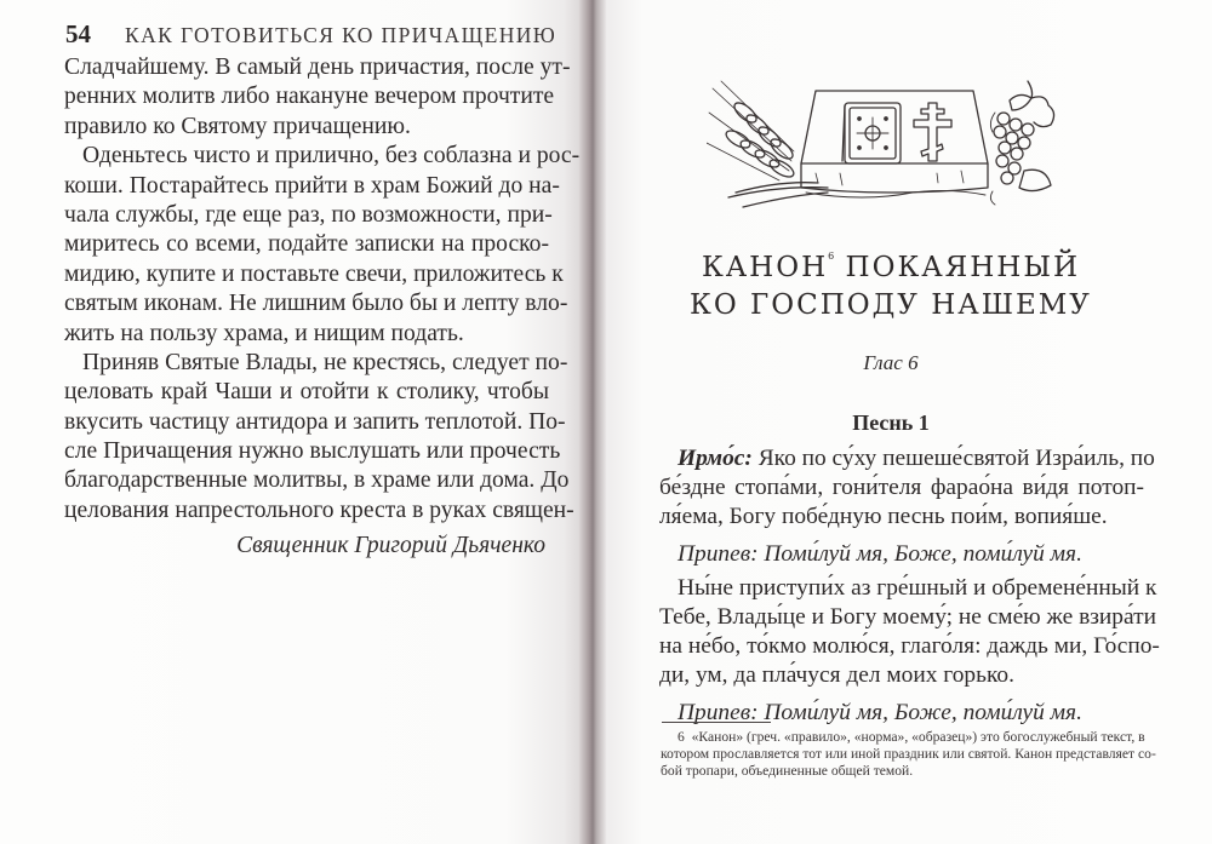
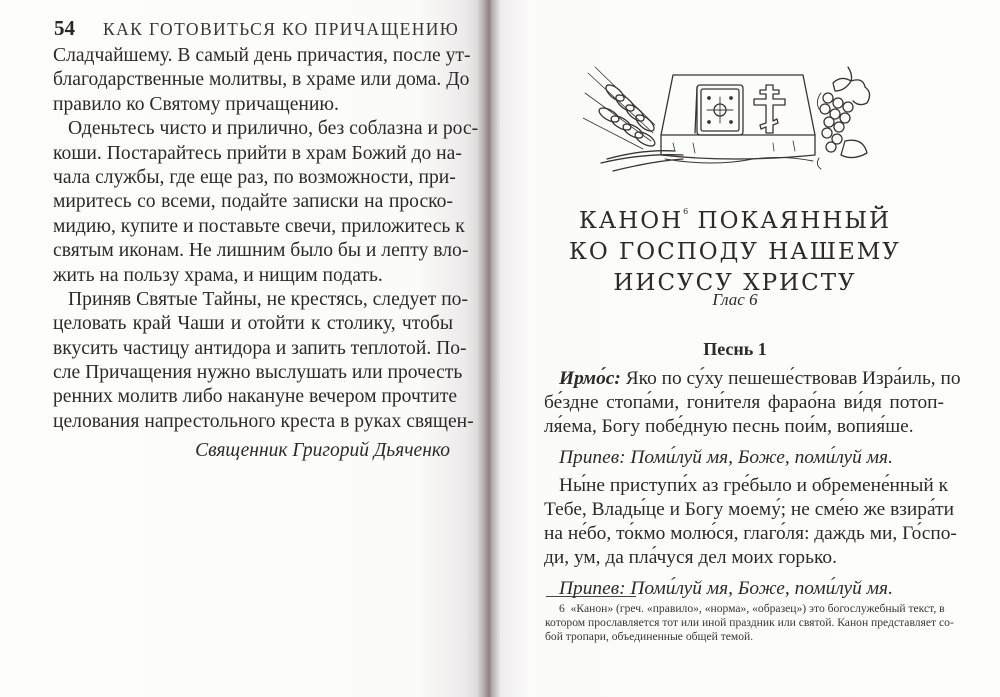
  54
  КАК ГОТОВИТЬСЯ КО ПРИЧАЩЕНИЮ
  Сладчайшему. В самый день причастия, после ут-
- ренних молитв либо накануне вечером прочтите
+ благодарственные молитвы, в храме или дома. До
  правило ко Святому причащению.
  Оденьтесь чисто и прилично, без соблазна и рос-
  коши. Постарайтесь прийти в храм Божий до на-
  чала службы, где еще раз, по возможности, при-
  миритесь со всеми, подайте записки на проско-
  мидию, купите и поставьте свечи, приложитесь к
  святым иконам. Не лишним было бы и лепту вло-
  жить на пользу храма, и нищим подать.
- Приняв Святые Влады, не крестясь, следует по-
+ Приняв Святые Тайны, не крестясь, следует по-
  целовать край Чаши и отойти к столику, чтобы
  вкусить частицу антидора и запить теплотой. По-
  сле Причащения нужно выслушать или прочесть
- благодарственные молитвы, в храме или дома. До
+ ренних молитв либо накануне вечером прочтите
  целования напрестольного креста в руках священ-
  Священник Григорий Дьяченко
  КАНОН6 ПОКАЯННЫЙ
  КО ГОСПОДУ НАШЕМУ
+ ИИСУСУ ХРИСТУ
  Глас 6
  Песнь 1
- Ирмо́с: Яко по су́ху пешеше́святой Изра́иль, по
+ Ирмо́с: Яко по су́ху пешеше́ствовав Изра́иль, по
  бе́здне стопа́ми, гони́теля фарао́на ви́дя потоп-
  ля́ема, Богу побе́дную песнь пои́м, вопия́ше.
  Припев: Поми́луй мя, Боже, поми́луй мя.
- Ны́не приступи́х аз гре́шный и обремене́нный к
+ Ны́не приступи́х аз гре́было и обремене́нный к
  Тебе, Влады́це и Богу моему́; не сме́ю же взира́ти
  на не́бо, то́кмо молю́ся, глаго́ля: даждь ми, Го́спо-
  ди, ум, да пла́чуся дел моих горько.
  Припев: Поми́луй мя, Боже, поми́луй мя.
  6 «Канон» (греч. «правило», «норма», «образец») это богослужебный текст, в
  котором прославляется тот или иной праздник или святой. Канон представляет со-
  бой тропари, объединенные общей темой.
